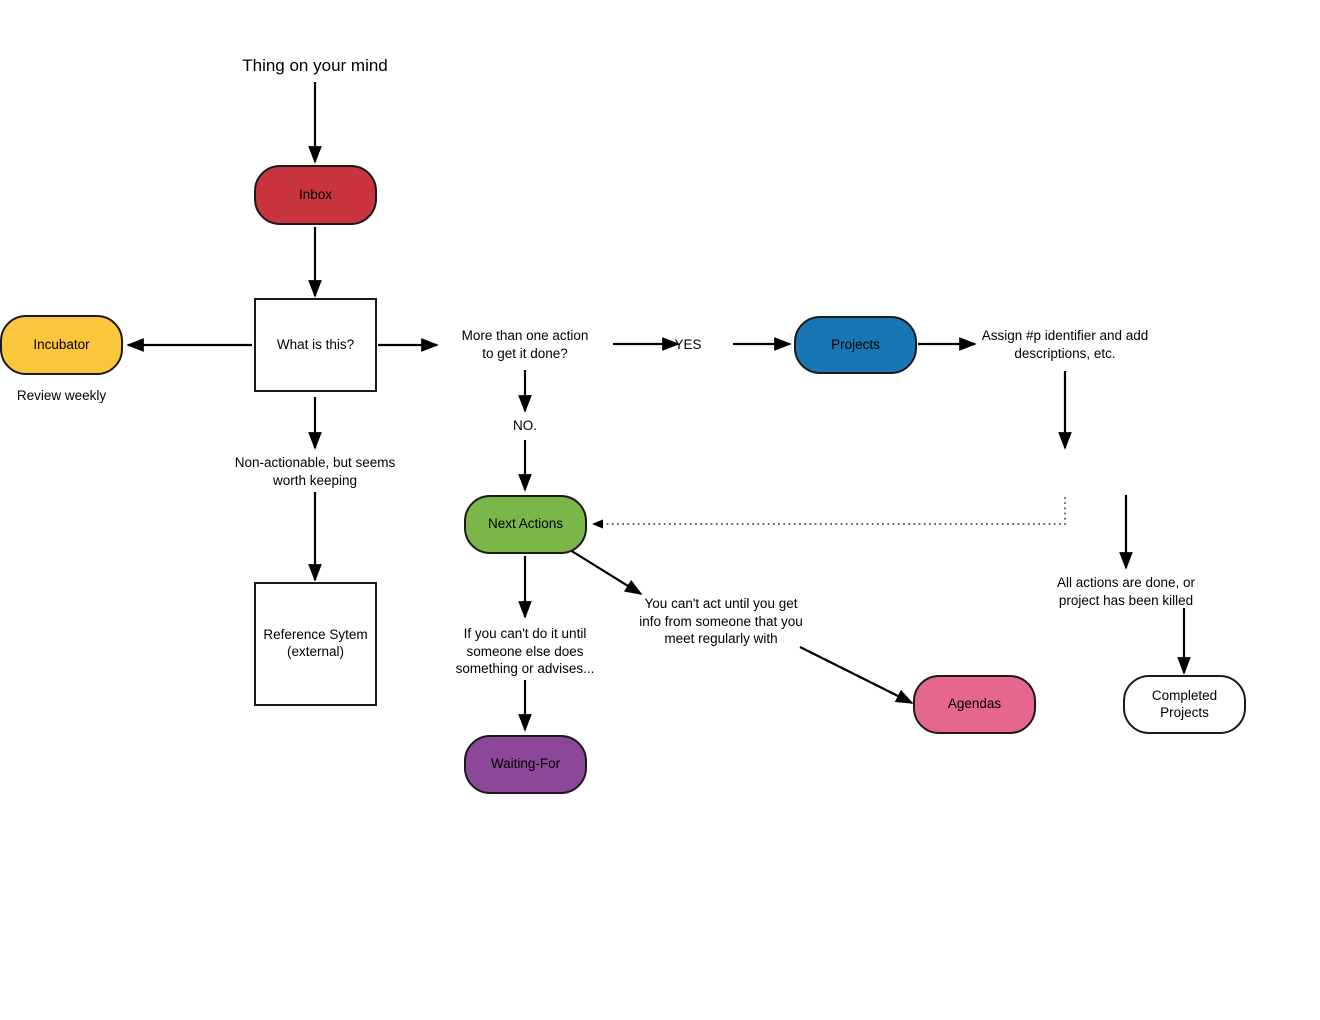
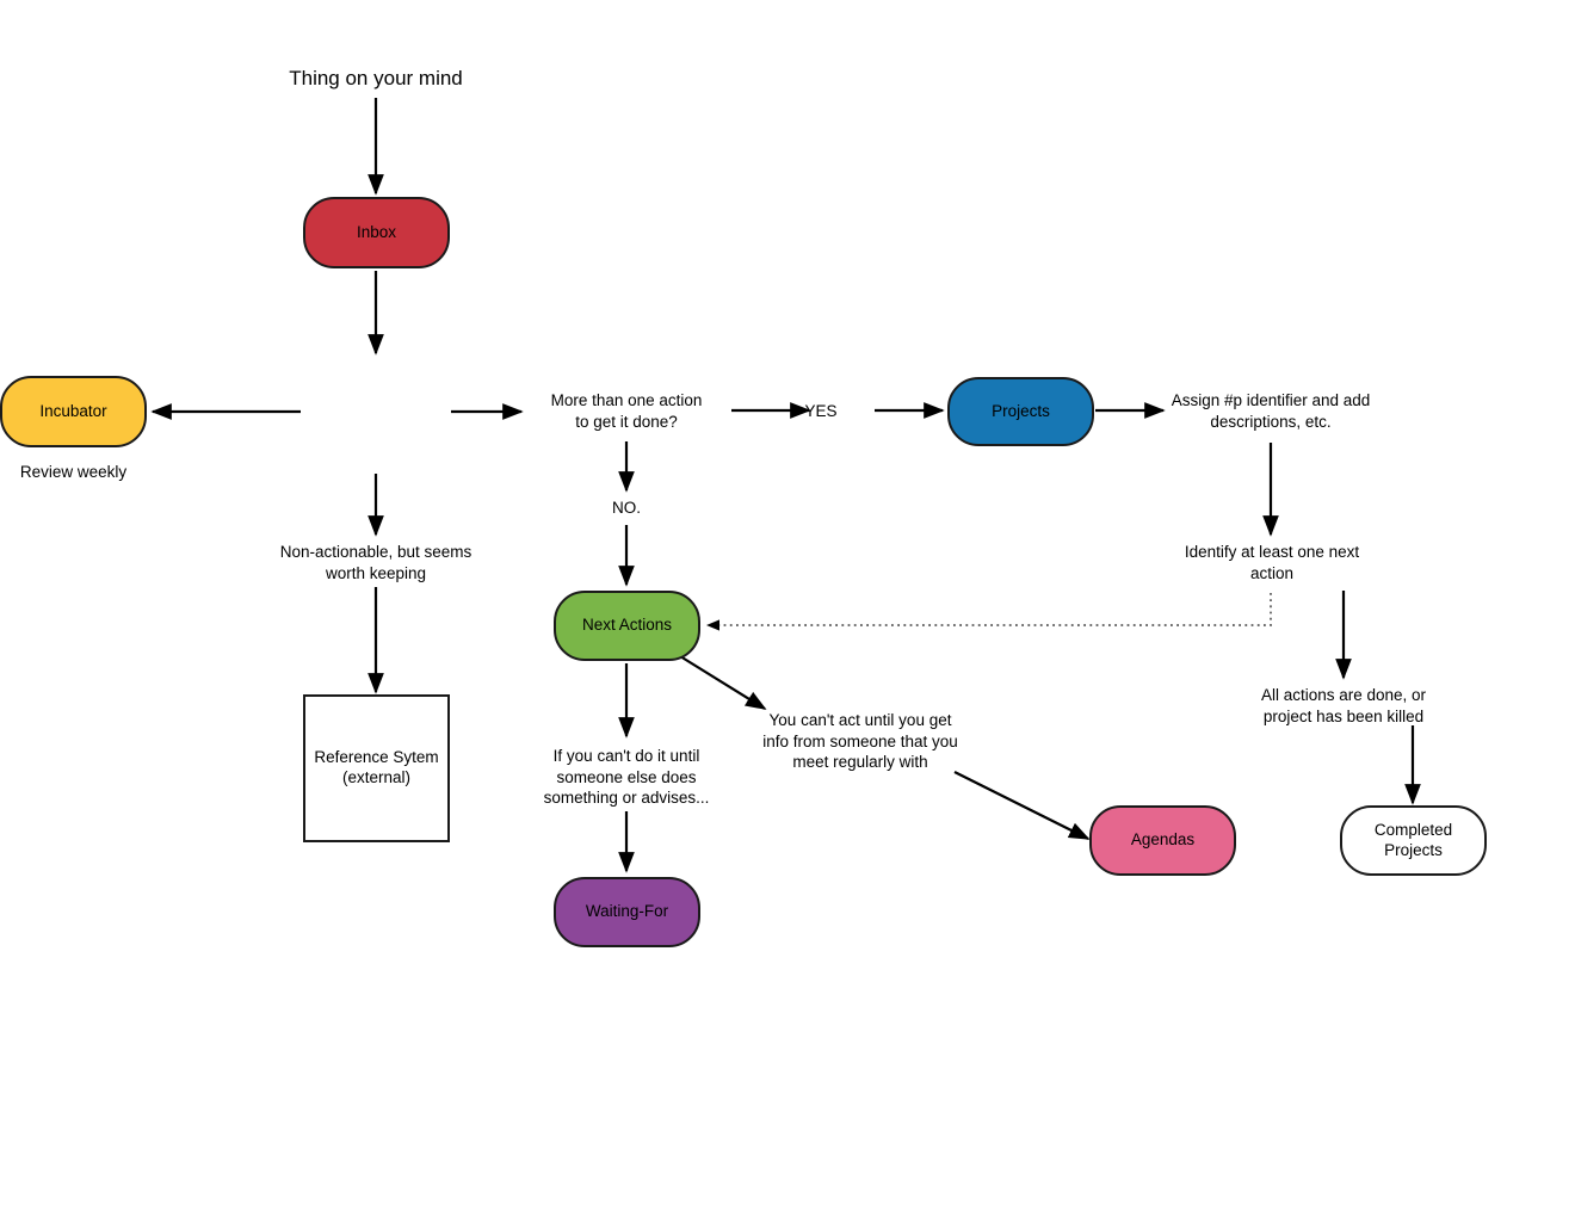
  Thing on your mind
  Review weekly
  Non-actionable, but seems
  worth keeping
  More than one action
  to get it done?
  NO.
  YES
  Assign #p identifier and add
  descriptions, etc.
+ Identify at least one next
+ action
  All actions are done, or
  project has been killed
  If you can't do it until
  someone else does
  something or advises...
  You can't act until you get
  info from someone that you
  meet regularly with
  Inbox
- What is this?
  Incubator
  Reference Sytem
  (external)
  Projects
  Next Actions
  Waiting-For
  Agendas
  Completed
  Projects
